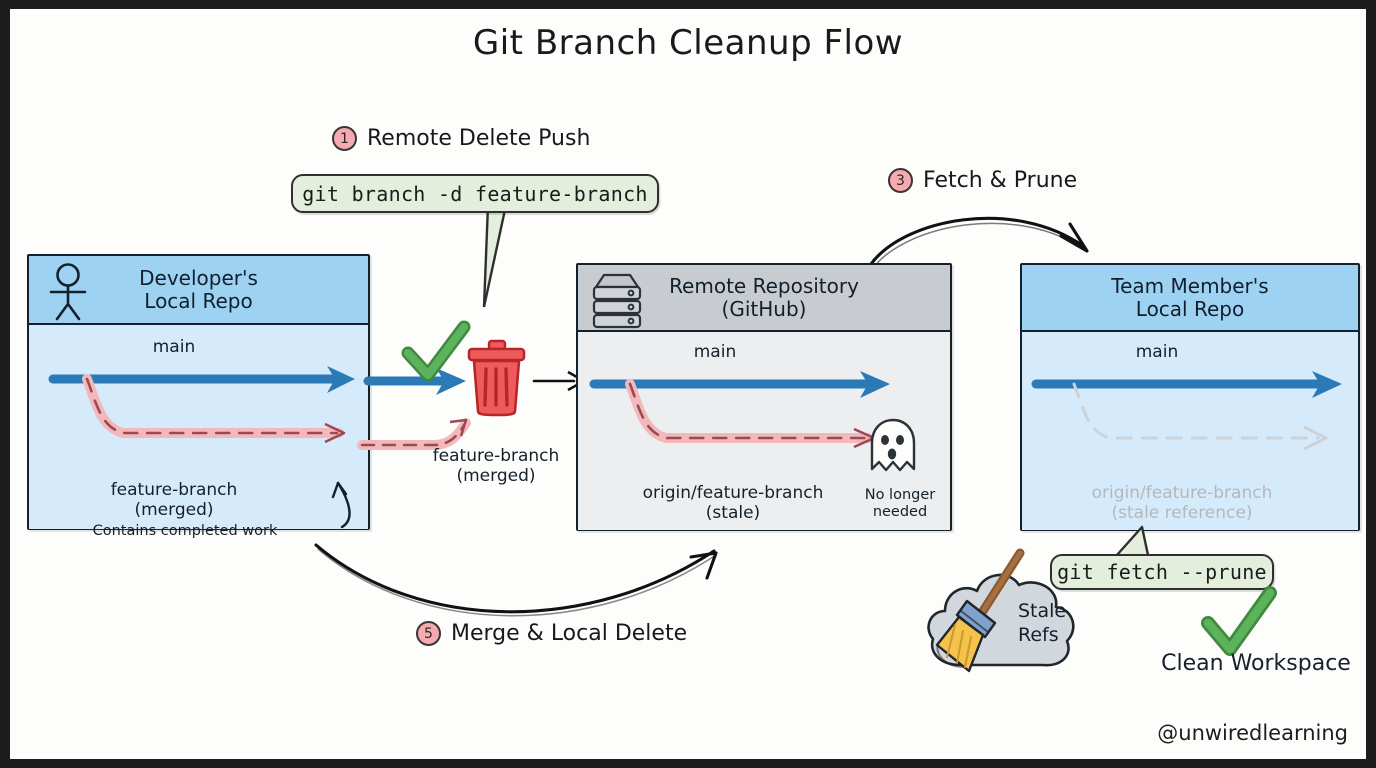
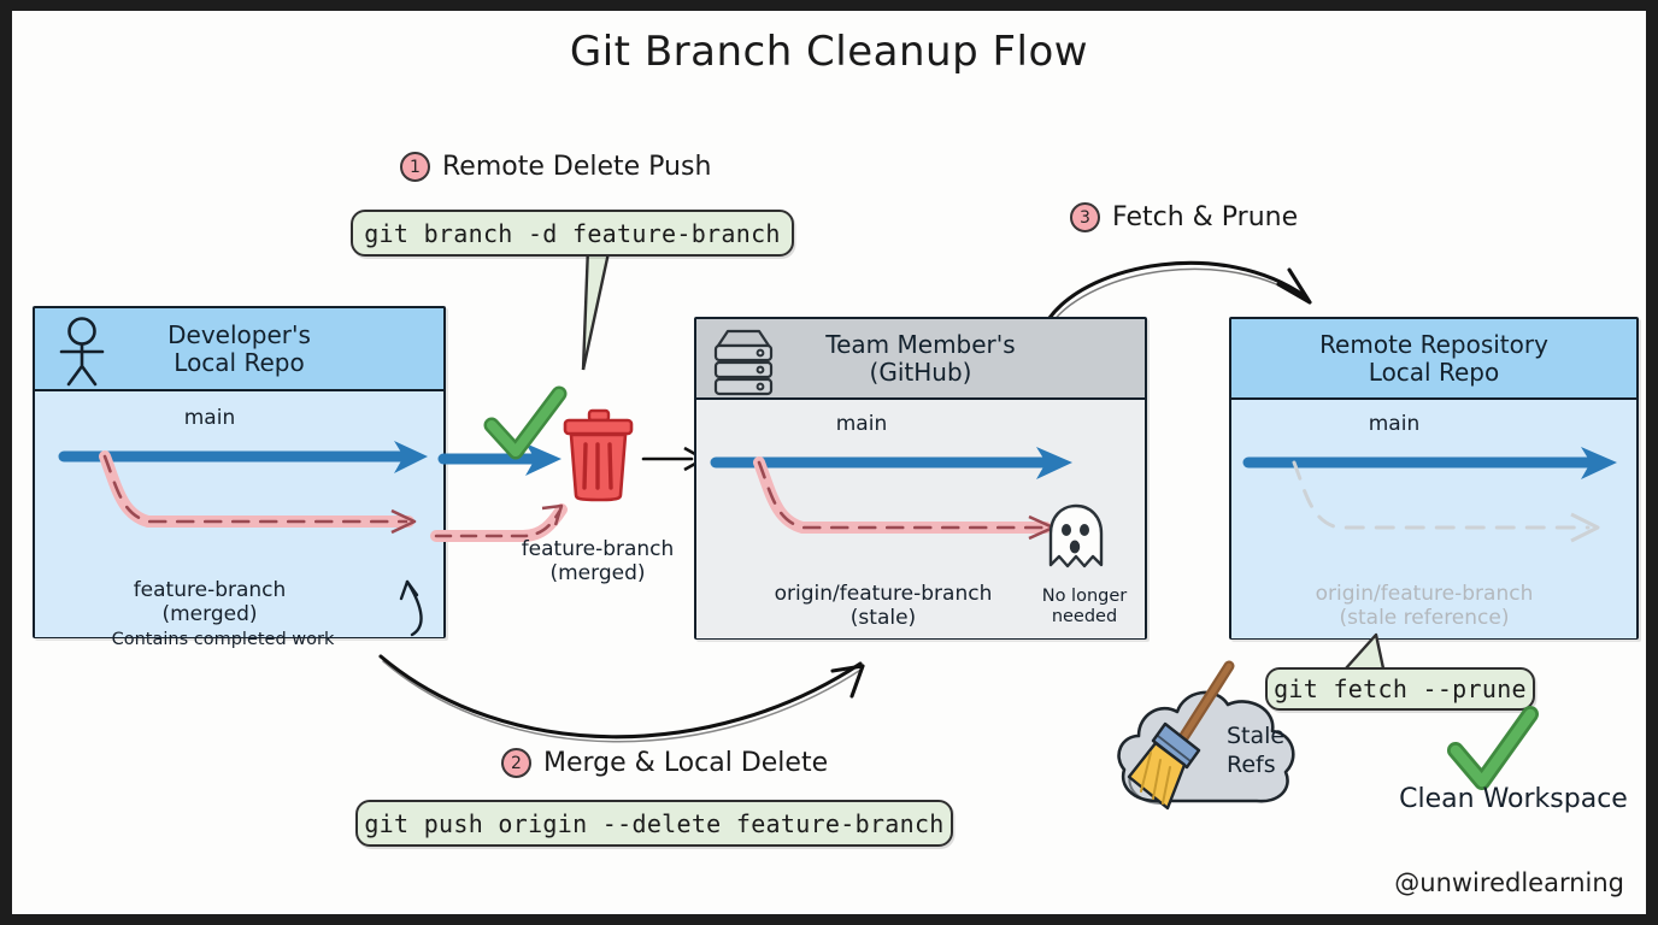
  Git Branch Cleanup Flow
  1
  Remote Delete Push
  git branch -d feature-branch
  3
  Fetch & Prune
  Developer's
  Local Repo
  main
  feature-branch
  (merged)
  Contains completed work
  feature-branch
  (merged)
- Remote Repository
+ Team Member's
  (GitHub)
  main
  origin/feature-branch
  (stale)
  No longer
  needed
- Team Member's
+ Remote Repository
  Local Repo
  main
  origin/feature-branch
  (stale reference)
- 5
+ 2
  Merge & Local Delete
+ git push origin --delete feature-branch
  git fetch --prune
  Stale
  Refs
  Clean Workspace
  @unwiredlearning
